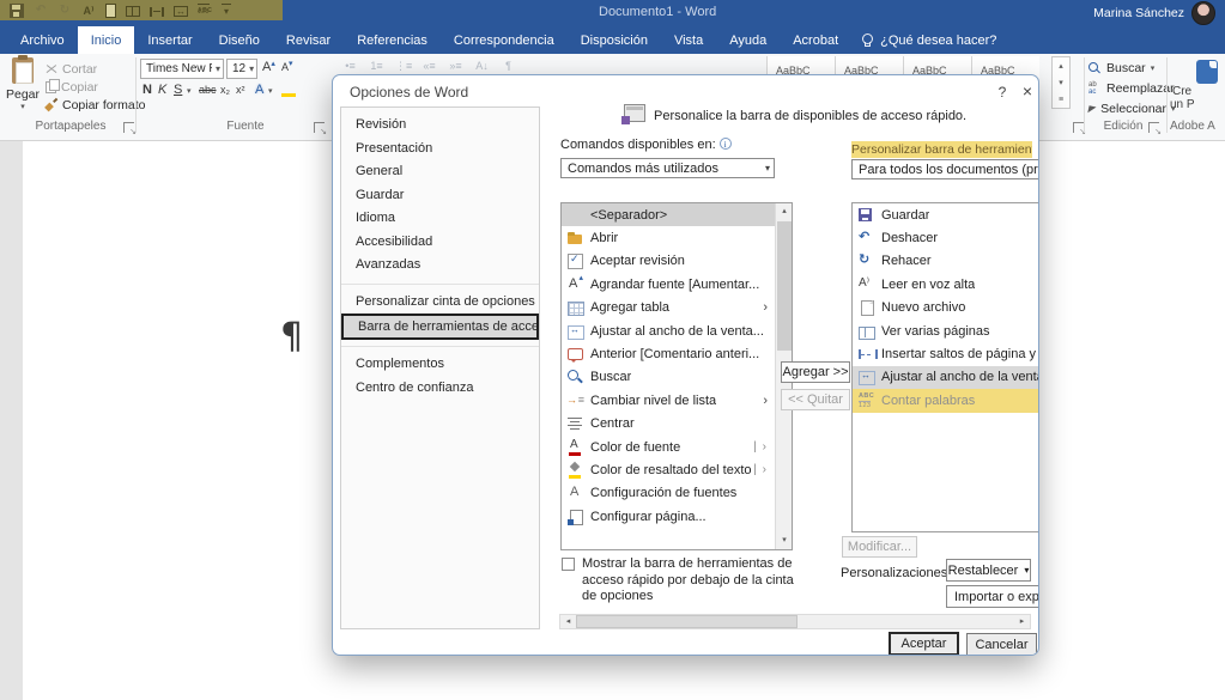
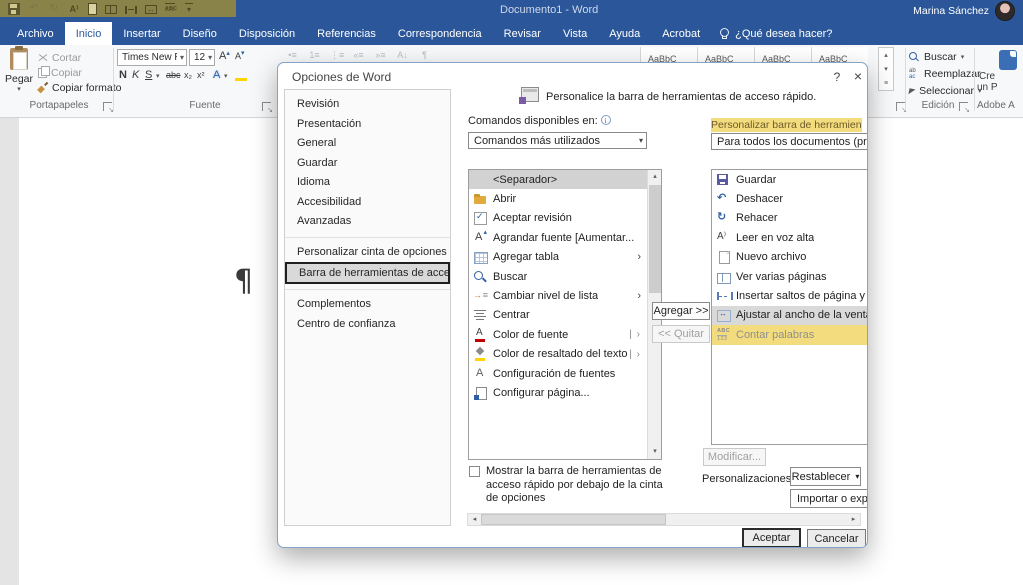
  Documento1 - Word
  Marina Sánchez
  Archivo
  Inicio
  Insertar
  Diseño
- Revisar
+ Disposición
  Referencias
  Correspondencia
- Disposición
+ Revisar
  Vista
  Ayuda
  Acrobat
  ¿Qué desea hacer?
  Pegar
  Cortar
  Copiar
  Copiar formato
  Portapapeles
  ▾
  12
  ▾
  A
  A
  N
  K
  S
  abc
  x₂
  x²
  A
  Fuente
  •≡
  1≡
  ⋮≡
  «≡
  »≡
  A↓
  ¶
  AaBbC
  AaBbC
  AaBbC
  AaBbC
  Buscar
  Reemplazr
  Seleccionar
  Edición
  Cre
  un P
  Adobe A
  ¶
  Opciones de Word
  ?
  ×
  Revisión
  Presentación
  General
  Guardar
  Idioma
  Accesibilidad
  Avanzadas
  Personalizar cinta de opciones
  Barra de herramientas de acce
  Complementos
  Centro de confianza
- Personalice la barra de disponibles de acceso rápido.
+ Personalice la barra de herramientas de acceso rápido.
  Comandos disponibles en: i
  Comandos más utilizados
  ▾
  Personalizar barra de herramien
  Para todos los documentos (pr
  <Separador>
  Abrir
  Aceptar revisión
  Agrandar fuente [Aumentar...
  Agregar tabla
- Ajustar al ancho de la venta...
- Anterior [Comentario anteri...
  Buscar
  Cambiar nivel de lista
  Centrar
  Color de fuente
  Color de resaltado del texto
  Configuración de fuentes
  Configurar página...
  Agregar >>
  << Quitar
  Guardar
  Deshacer
  Rehacer
  Leer en voz alta
  Nuevo archivo
  Ver varias páginas
  Insertar saltos de página y
  Ajustar al ancho de la vent
  Contar palabras
  Mostrar la barra de herramientas de acceso rápido por debajo de la cinta de opciones
  Modificar...
  Personalizaciones
  Restablecer
  ▾
  Importar o exp
  Aceptar
  Cancelar
